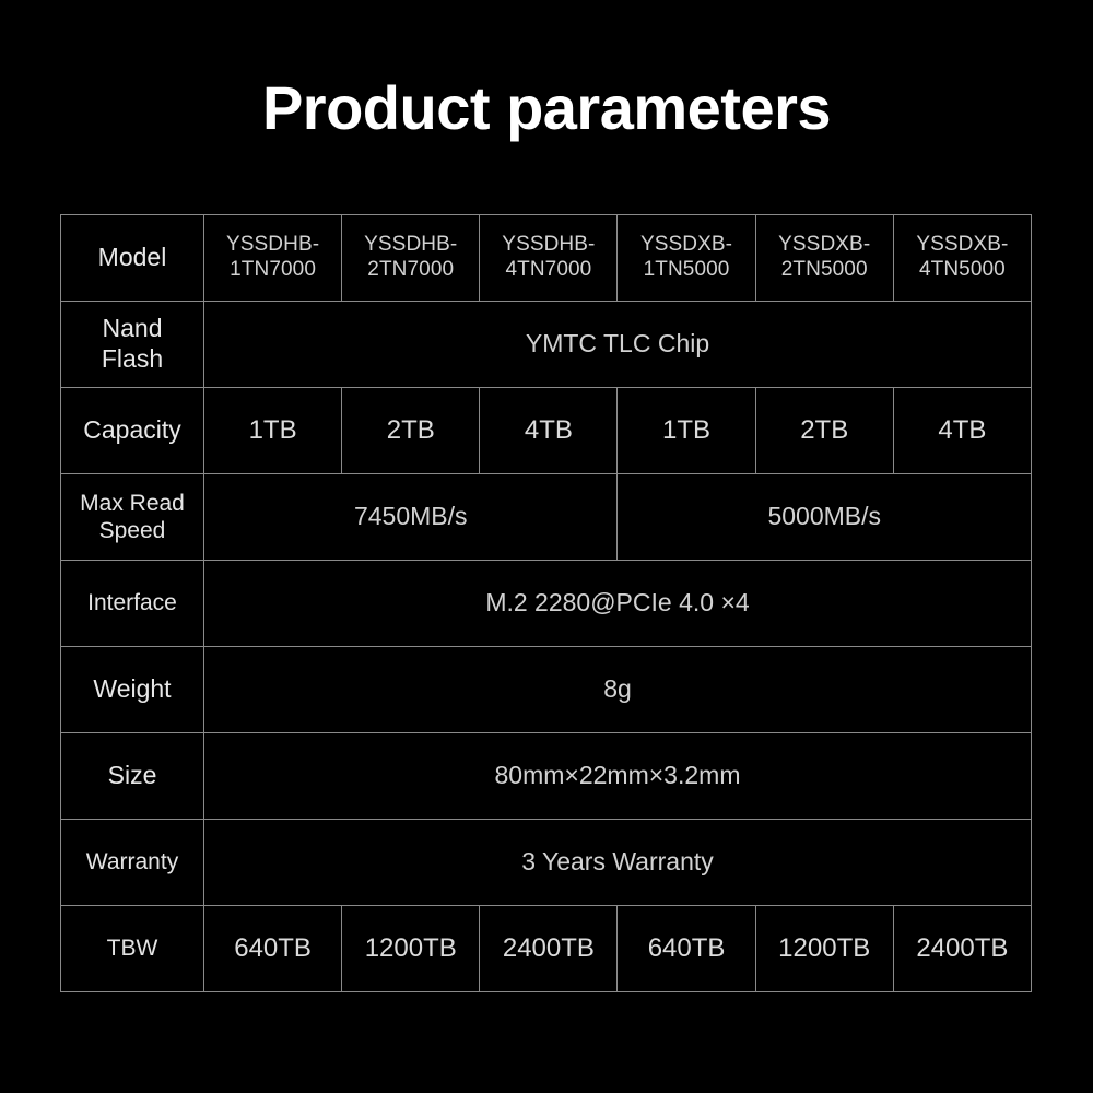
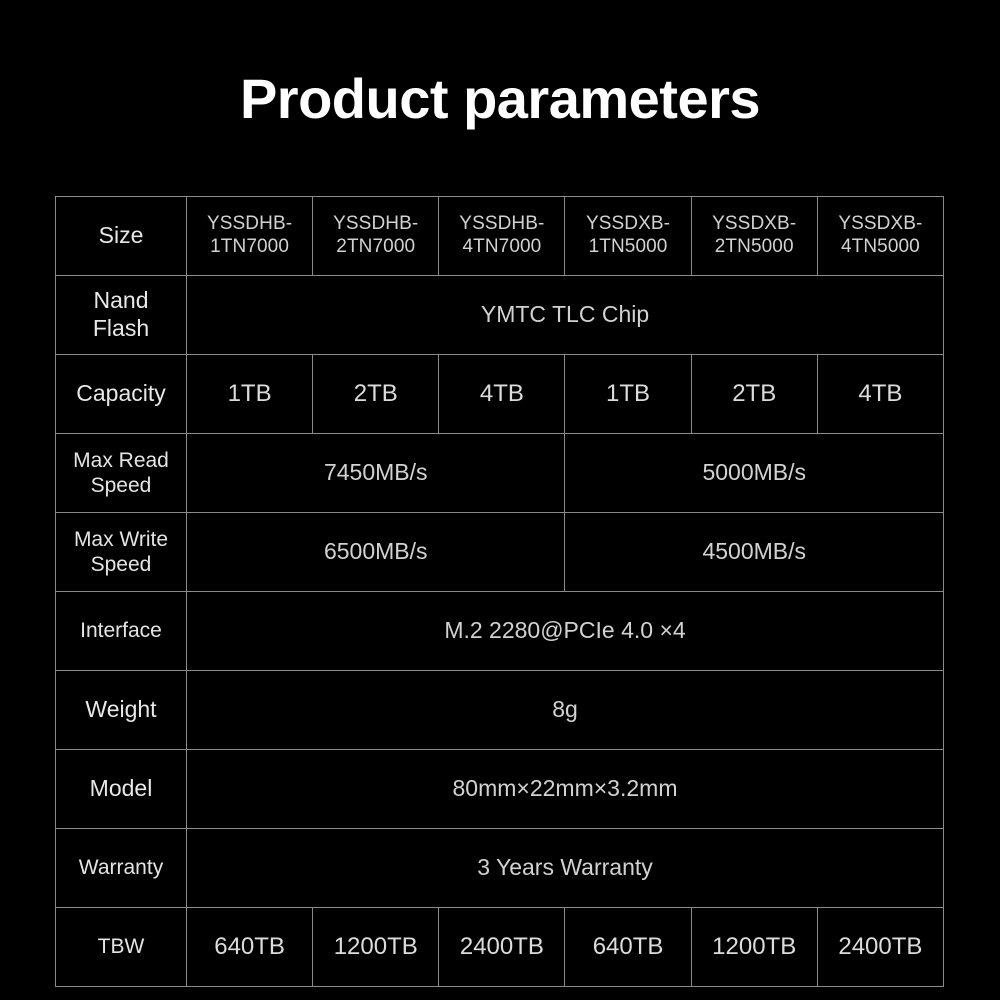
  Product parameters
- Model	YSSDHB- 1TN7000	YSSDHB- 2TN7000	YSSDHB- 4TN7000	YSSDXB- 1TN5000	YSSDXB- 2TN5000	YSSDXB- 4TN5000
+ Size	YSSDHB- 1TN7000	YSSDHB- 2TN7000	YSSDHB- 4TN7000	YSSDXB- 1TN5000	YSSDXB- 2TN5000	YSSDXB- 4TN5000
  Nand Flash	YMTC TLC Chip
  Capacity	1TB	2TB	4TB	1TB	2TB	4TB
  Max Read Speed	7450MB/s	5000MB/s
+ Max Write Speed	6500MB/s	4500MB/s
  Interface	M.2 2280@PCIe 4.0 ×4
  Weight	8g
- Size	80mm×22mm×3.2mm
+ Model	80mm×22mm×3.2mm
  Warranty	3 Years Warranty
  TBW	640TB	1200TB	2400TB	640TB	1200TB	2400TB
